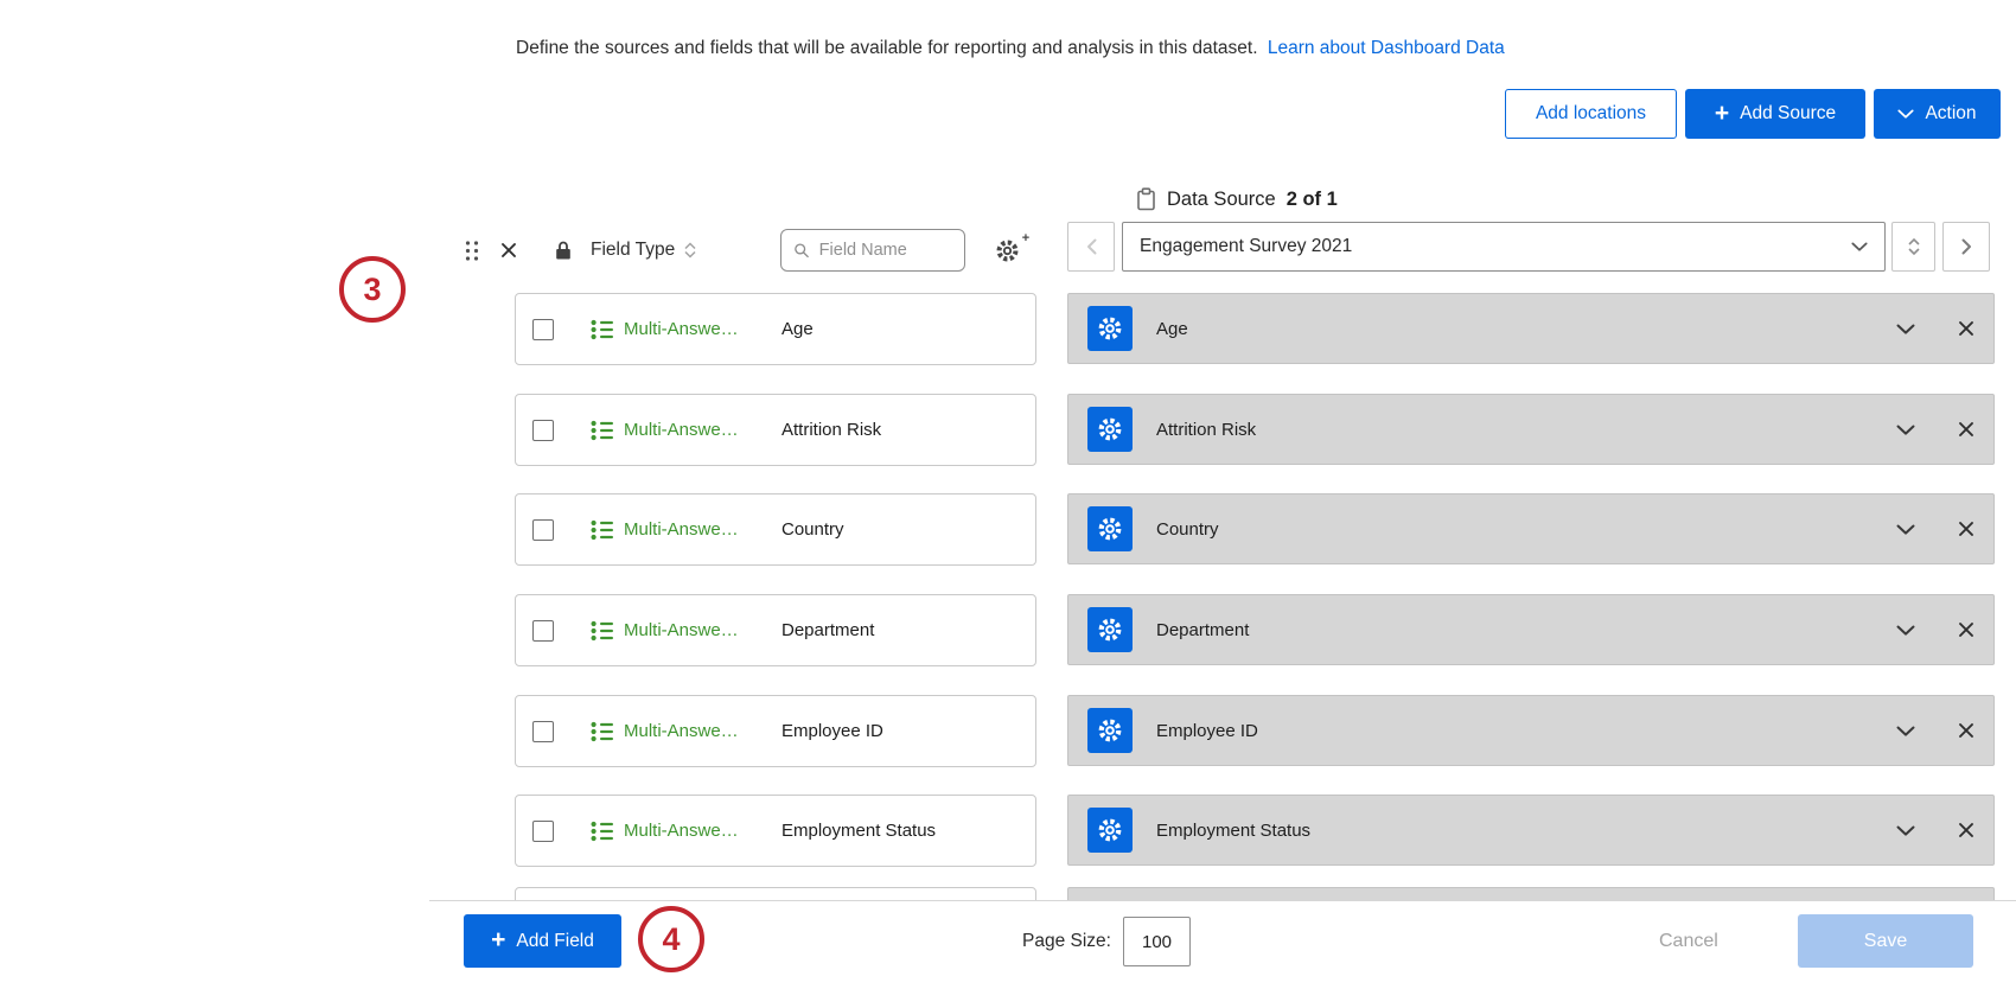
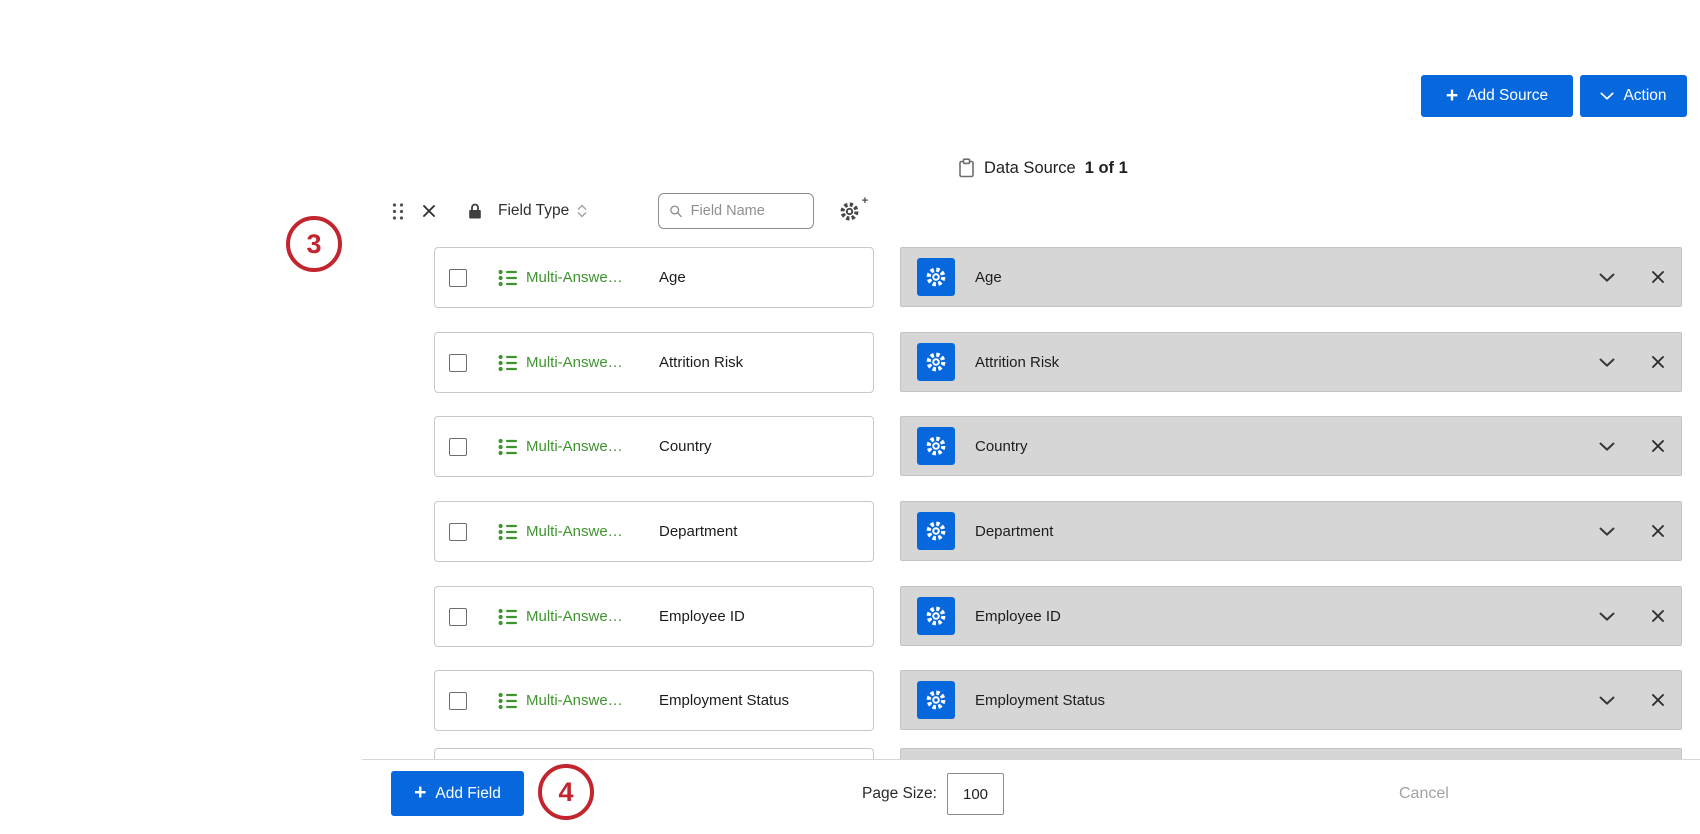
- Define the sources and fields that will be available for reporting and analysis in this dataset. Learn about Dashboard Data
- Add locations
  +
  Add Source
  Action
  Data Source
- 2 of 1
+ 1 of 1
- Engagement Survey 2021
  Field Type
  Field Name
  +
  Multi-Answe…
  Age
  Multi-Answe…
  Attrition Risk
  Multi-Answe…
  Country
  Multi-Answe…
  Department
  Multi-Answe…
  Employee ID
  Multi-Answe…
  Employment Status
  Age
  Attrition Risk
  Country
  Department
  Employee ID
  Employment Status
  +
  Add Field
  Page Size:
  100
  Cancel
- Save
  3
  4
